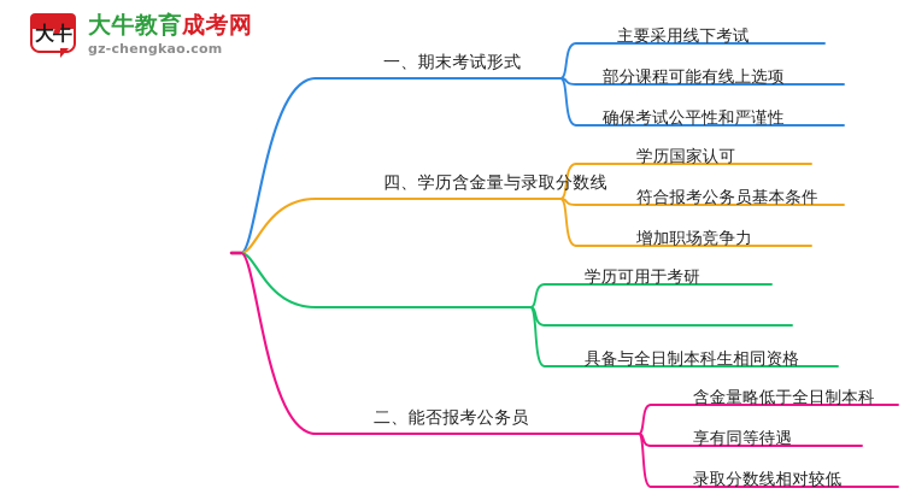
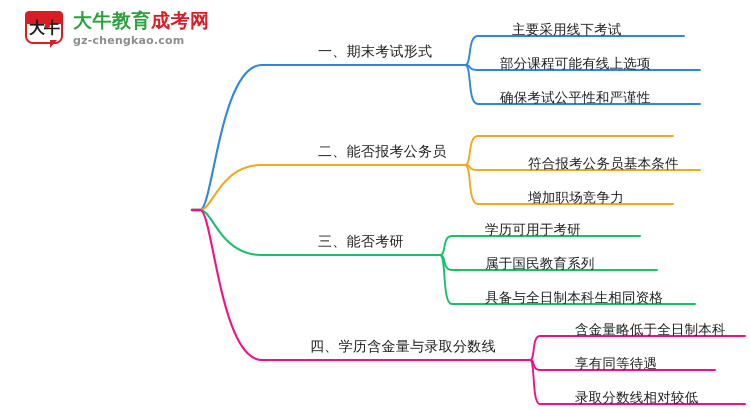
  大牛
  大牛教育成考网
  gz-chengkao.com
  一、期末考试形式
  主要采用线下考试
  部分课程可能有线上选项
  确保考试公平性和严谨性
- 四、学历含金量与录取分数线
+ 二、能否报考公务员
- 学历国家认可
  符合报考公务员基本条件
  增加职场竞争力
+ 三、能否考研
  学历可用于考研
+ 属于国民教育系列
  具备与全日制本科生相同资格
- 二、能否报考公务员
+ 四、学历含金量与录取分数线
  含金量略低于全日制本科
  享有同等待遇
  录取分数线相对较低
